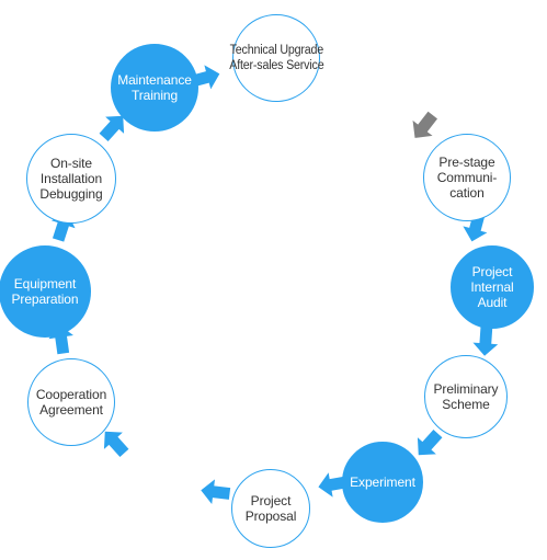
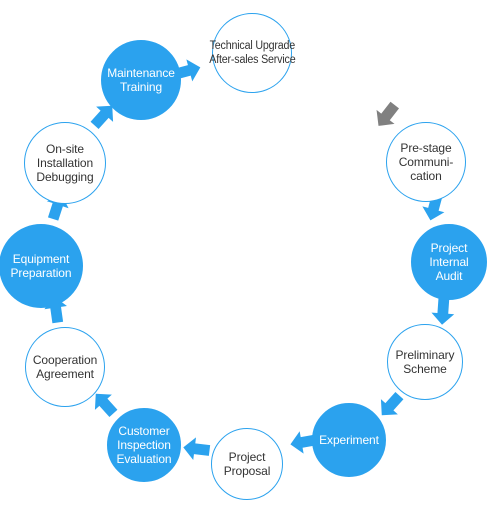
  Pre-stage
  Communi-
  cation
  Project
  Internal
  Audit
  Preliminary
  Scheme
  Experiment
  Project
  Proposal
+ Customer
+ Inspection
+ Evaluation
  Cooperation
  Agreement
  Equipment
  Preparation
  On-site
  Installation
  Debugging
  Maintenance
  Training
  Technical Upgrade
  After-sales Service
